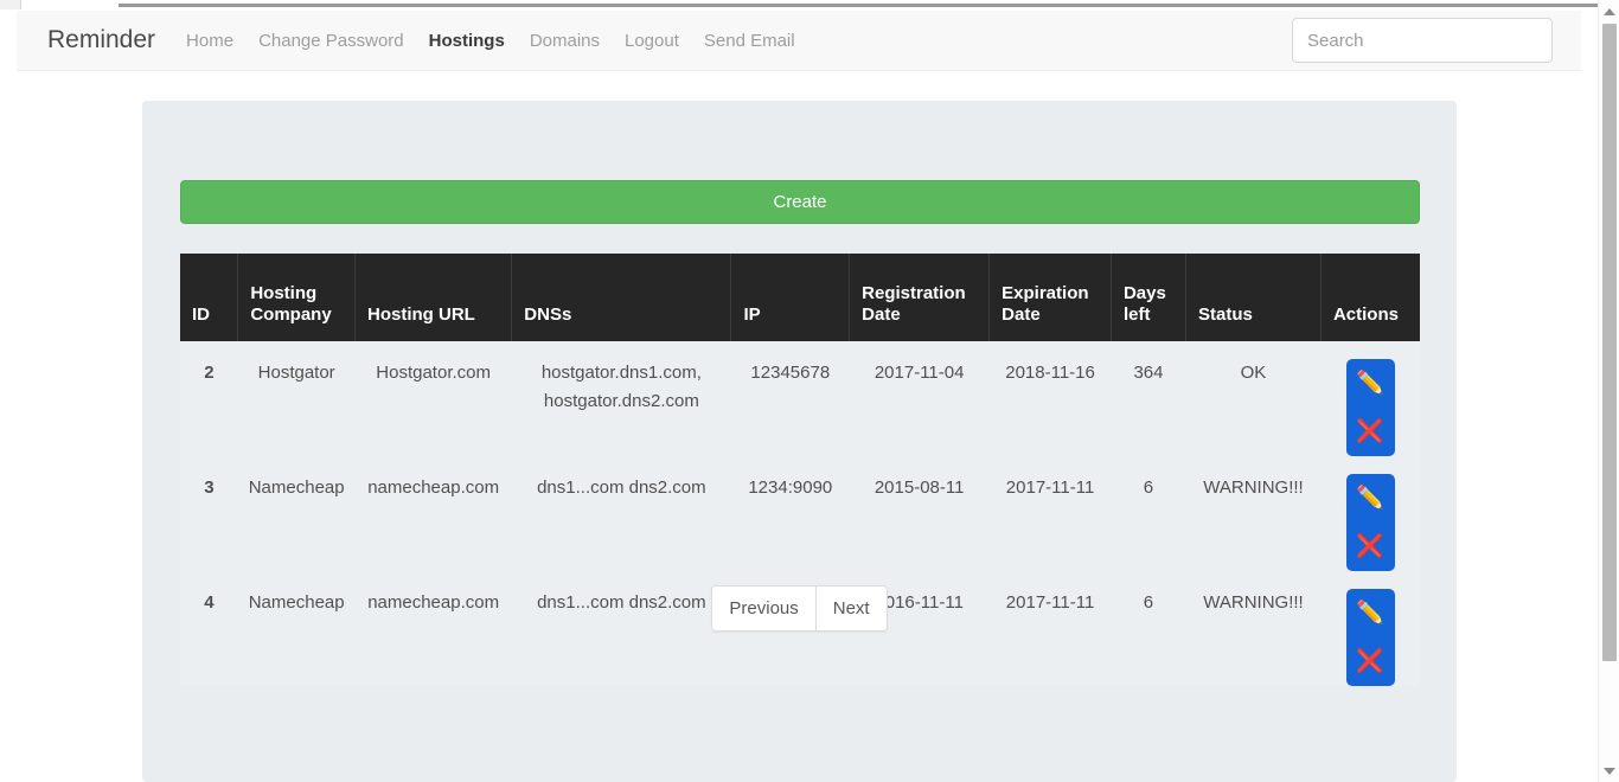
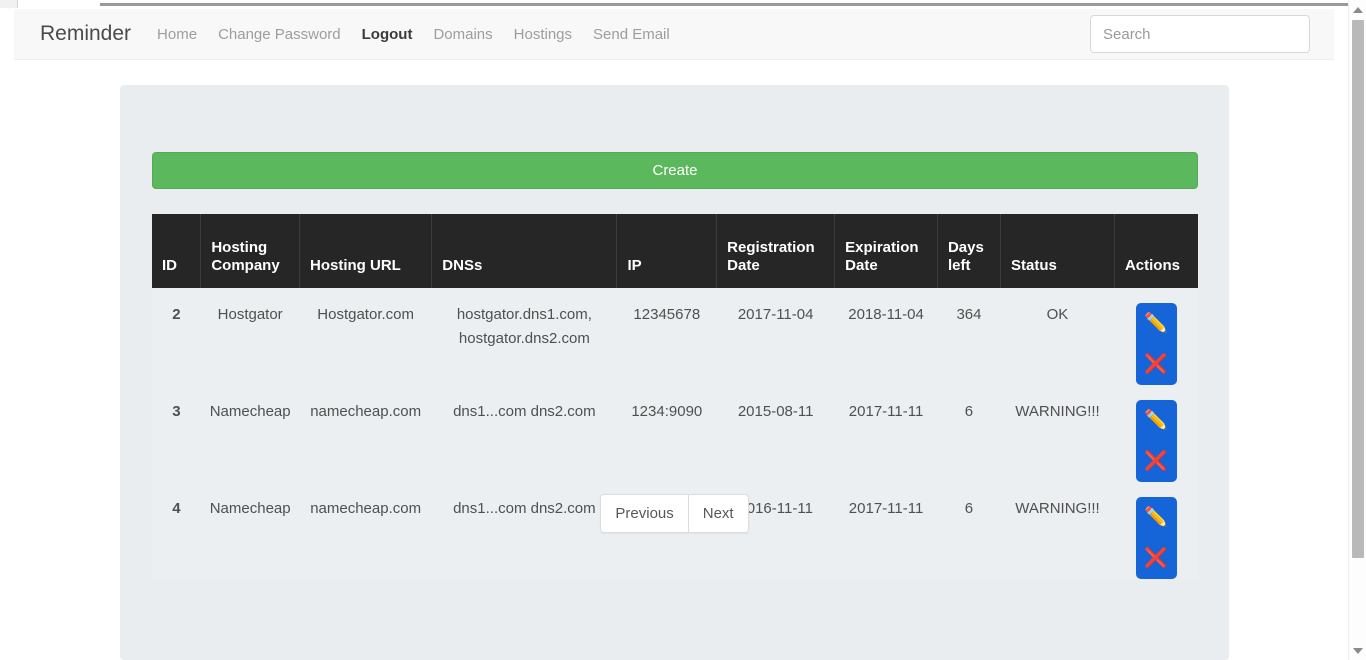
  Reminder
  Home
  Change Password
- Hostings
+ Logout
  Domains
- Logout
+ Hostings
  Send Email
  Search
  Create
  ID	Hosting Company	Hosting URL	DNSs	IP	Registration Date	Expiration Date	Days left	Status	Actions
- 2	Hostgator	Hostgator.com	hostgator.dns1.com, hostgator.dns2.com	12345678	2017-11-04	2018-11-16	364	OK	✏️ ❌
+ 2	Hostgator	Hostgator.com	hostgator.dns1.com, hostgator.dns2.com	12345678	2017-11-04	2018-11-04	364	OK	✏️ ❌
  3	Namecheap	namecheap.com	dns1...com dns2.com	1234:9090	2015-08-11	2017-11-11	6	WARNING!!!	✏️ ❌
  4	Namecheap	namecheap.com	dns1...com dns2.com		016-11-11	2017-11-11	6	WARNING!!!	✏️ ❌
  Previous
  Next
